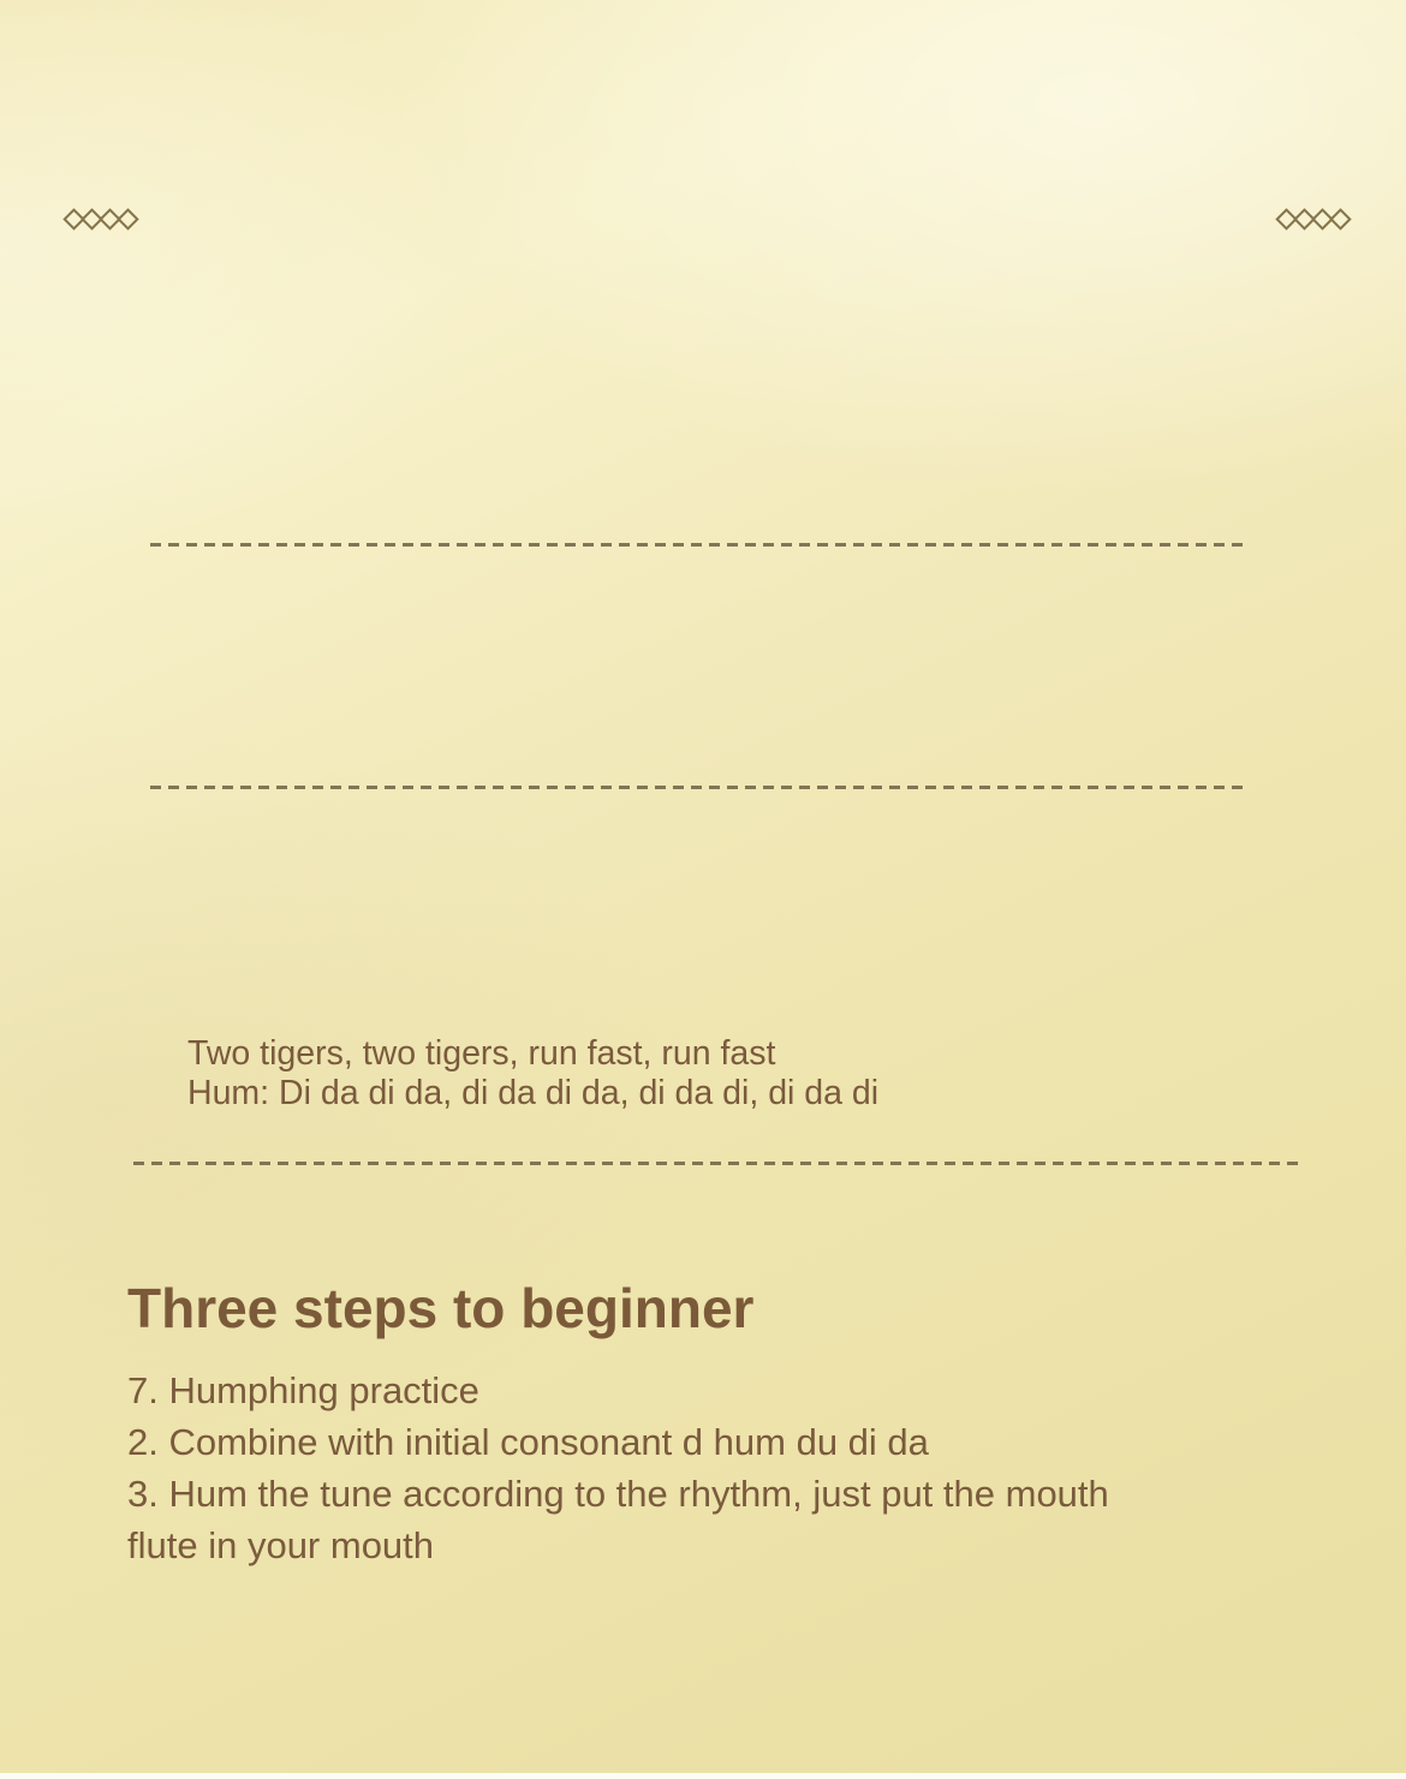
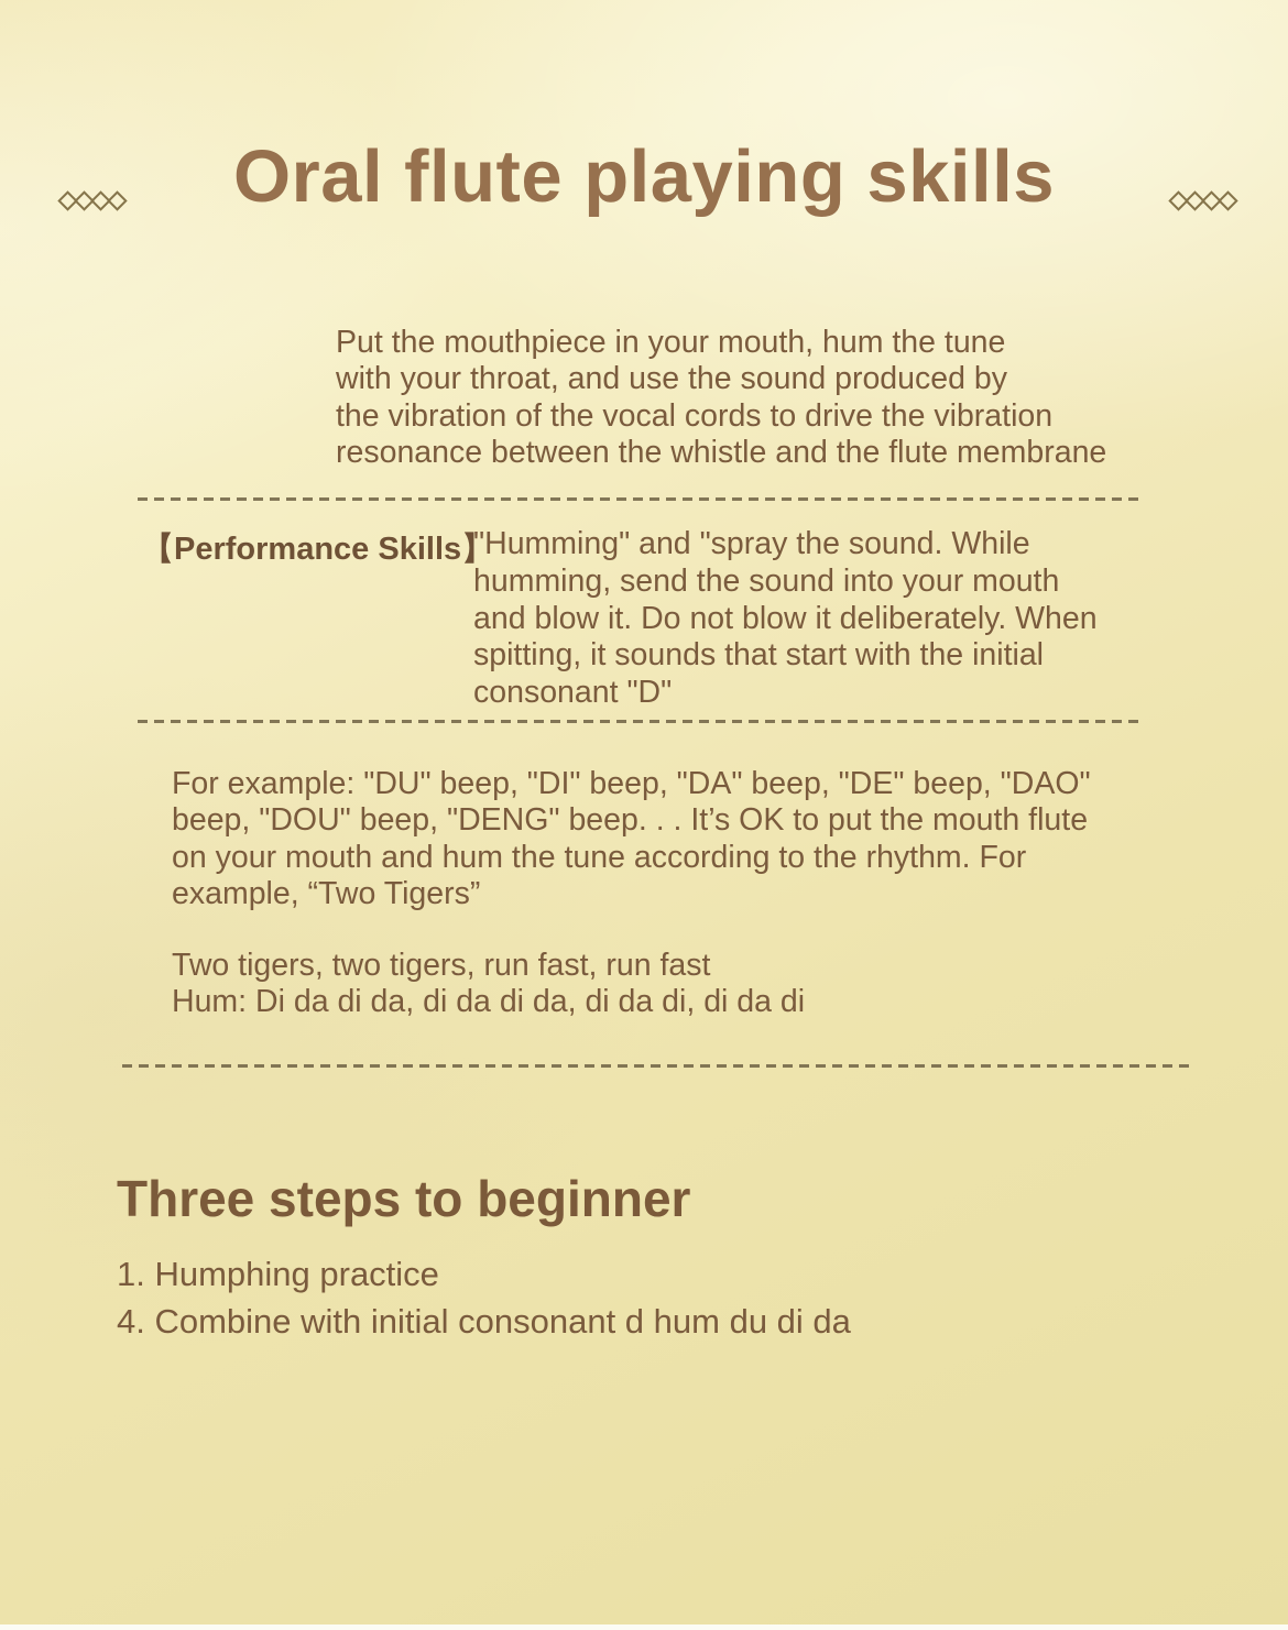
+ Oral flute playing skills
+ Put the mouthpiece in your mouth, hum the tune
+ with your throat, and use the sound produced by
+ the vibration of the vocal cords to drive the vibration
+ resonance between the whistle and the flute membrane
+ 【Performance Skills】
+ "Humming" and "spray the sound. While
+ humming, send the sound into your mouth
+ and blow it. Do not blow it deliberately. When
+ spitting, it sounds that start with the initial
+ consonant "D"
+ For example: "DU" beep, "DI" beep, "DA" beep, "DE" beep, "DAO"
+ beep, "DOU" beep, "DENG" beep. . . It’s OK to put the mouth flute
+ on your mouth and hum the tune according to the rhythm. For
+ example, “Two Tigers”
  Two tigers, two tigers, run fast, run fast
  Hum: Di da di da, di da di da, di da di, di da di
  Three steps to beginner
- 7. Humphing practice
+ 1. Humphing practice
- 2. Combine with initial consonant d hum du di da
+ 4. Combine with initial consonant d hum du di da
- 3. Hum the tune according to the rhythm, just put the mouth
- flute in your mouth
